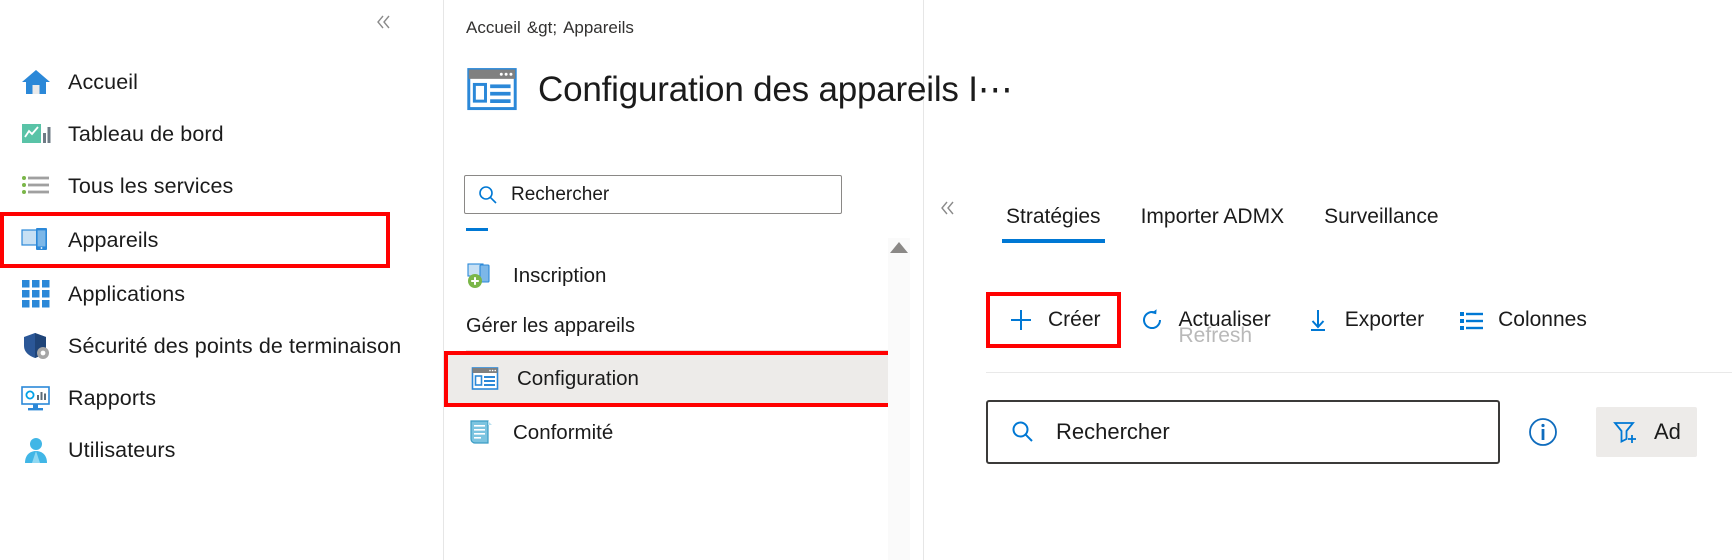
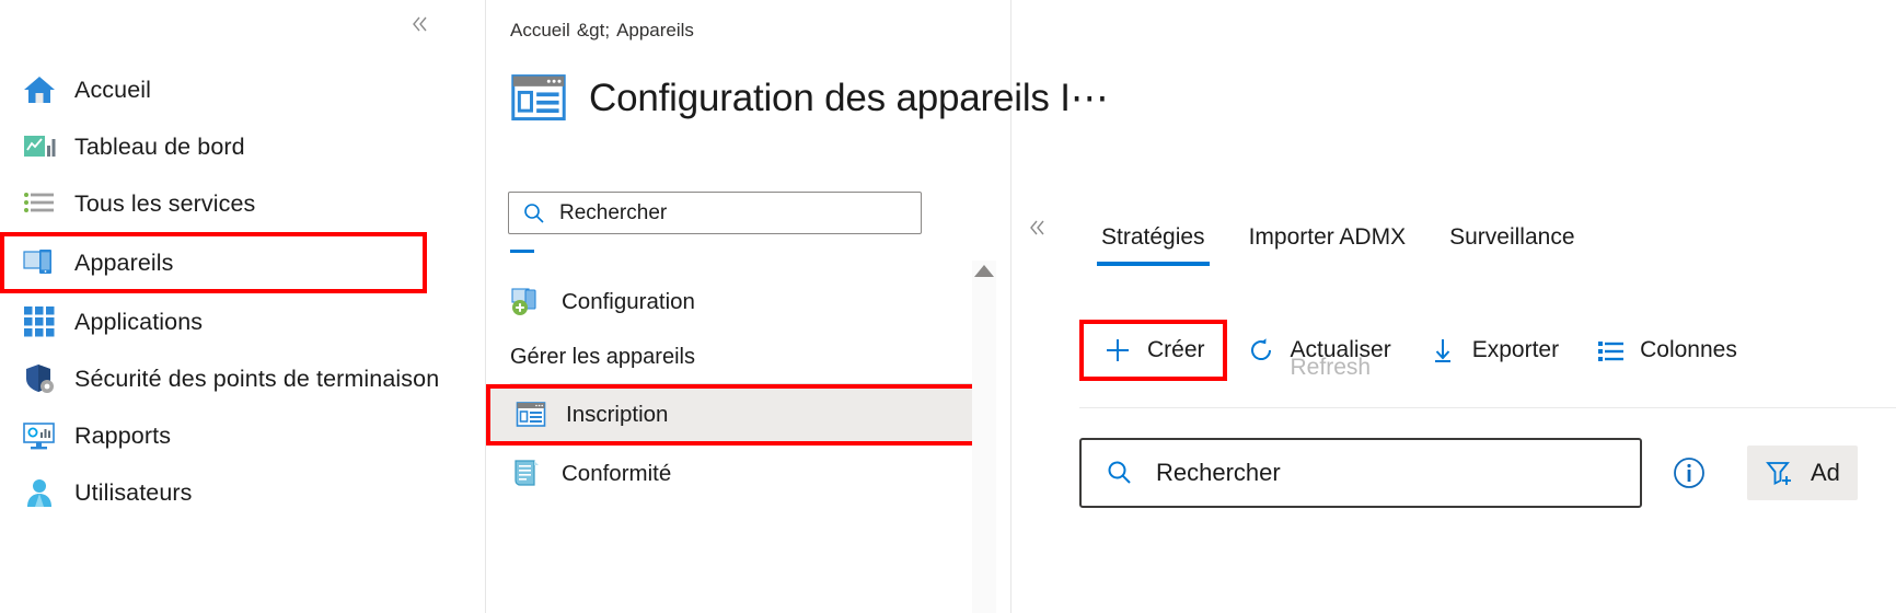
  Accueil
  Tableau de bord
  Tous les services
  Appareils
  Applications
  Sécurité des points de terminaison
  Rapports
  Utilisateurs
  Accueil &gt; Appareils
  Rechercher
- Inscription
+ Configuration
  Gérer les appareils
- Configuration
+ Inscription
  Conformité
  Configuration des appareils I⋯
  Stratégies
  Importer ADMX
  Surveillance
  Créer
  Refresh
  Actualiser
  Exporter
  Colonnes
  Rechercher
  Ad
